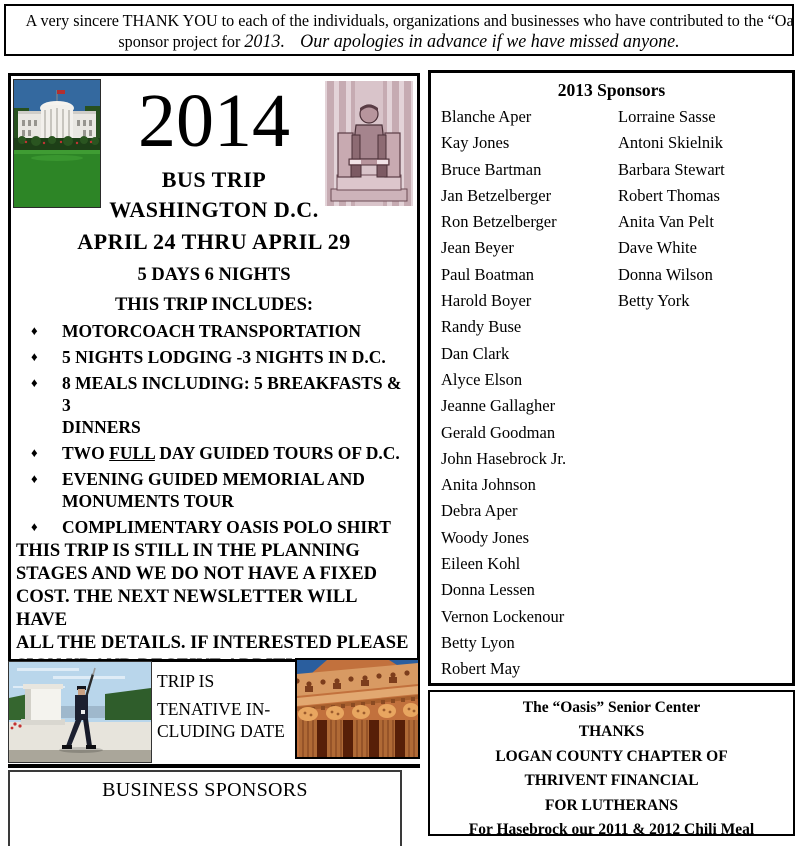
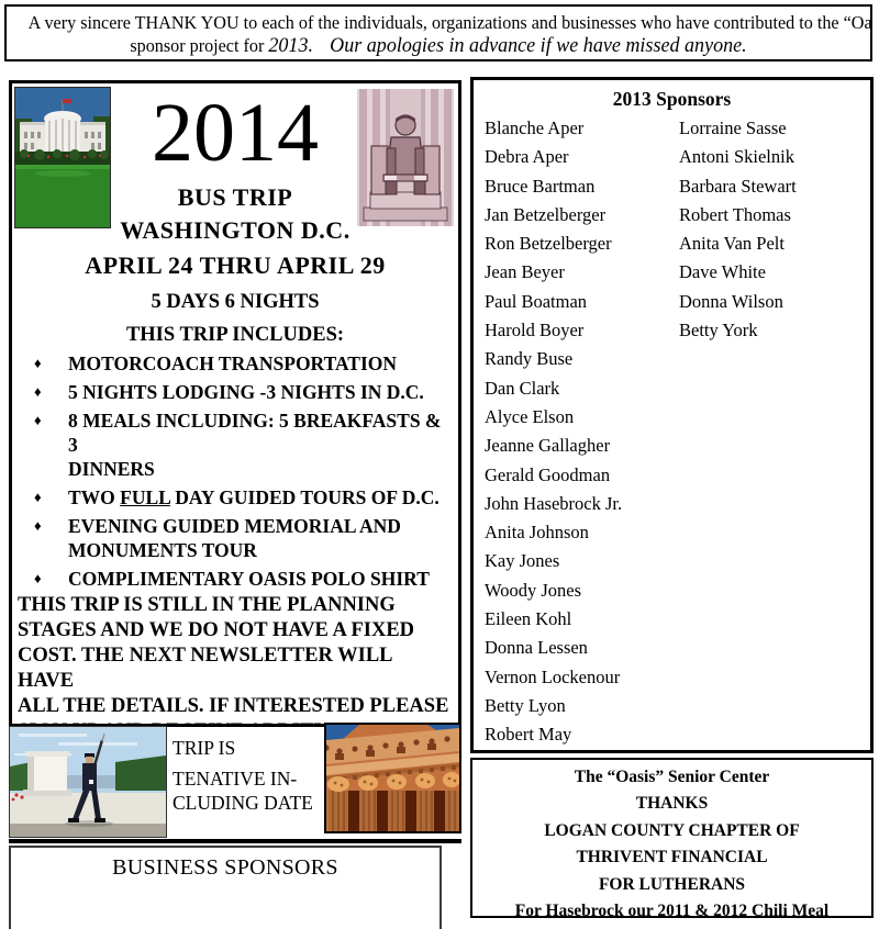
  A very sincere THANK YOU to each of the individuals, organizations and businesses who have contributed to the “Oa
  sponsor project for 2013. Our apologies in advance if we have missed anyone.
  2014
  BUS TRIP
  WASHINGTON D.C.
  APRIL 24 THRU APRIL 29
  5 DAYS 6 NIGHTS
  THIS TRIP INCLUDES:
  ♦
  MOTORCOACH TRANSPORTATION
  ♦
  5 NIGHTS LODGING -3 NIGHTS IN D.C.
  ♦
  8 MEALS INCLUDING: 5 BREAKFASTS & 3
  DINNERS
  ♦
  TWO FULL DAY GUIDED TOURS OF D.C.
  ♦
  EVENING GUIDED MEMORIAL AND
  MONUMENTS TOUR
  ♦
  COMPLIMENTARY OASIS POLO SHIRT
  THIS TRIP IS STILL IN THE PLANNING
  STAGES AND WE DO NOT HAVE A FIXED
  COST. THE NEXT NEWSLETTER WILL HAVE
  ALL THE DETAILS. IF INTERESTED PLEASE
  TRIP IS
  TENATIVE IN-
  CLUDING DATE
  BUSINESS SPONSORS
  2013 Sponsors
  Blanche Aper
- Kay Jones
+ Debra Aper
  Bruce Bartman
  Jan Betzelberger
  Ron Betzelberger
  Jean Beyer
  Paul Boatman
  Harold Boyer
  Randy Buse
  Dan Clark
  Alyce Elson
  Jeanne Gallagher
  Gerald Goodman
  John Hasebrock Jr.
  Anita Johnson
- Debra Aper
+ Kay Jones
  Woody Jones
  Eileen Kohl
  Donna Lessen
  Vernon Lockenour
  Betty Lyon
  Robert May
  Lorraine Sasse
  Antoni Skielnik
  Barbara Stewart
  Robert Thomas
  Anita Van Pelt
  Dave White
  Donna Wilson
  Betty York
  The “Oasis” Senior Center
  THANKS
  LOGAN COUNTY CHAPTER OF
  THRIVENT FINANCIAL
  FOR LUTHERANS
  For Hasebrock our 2011 & 2012 Chili Meal
